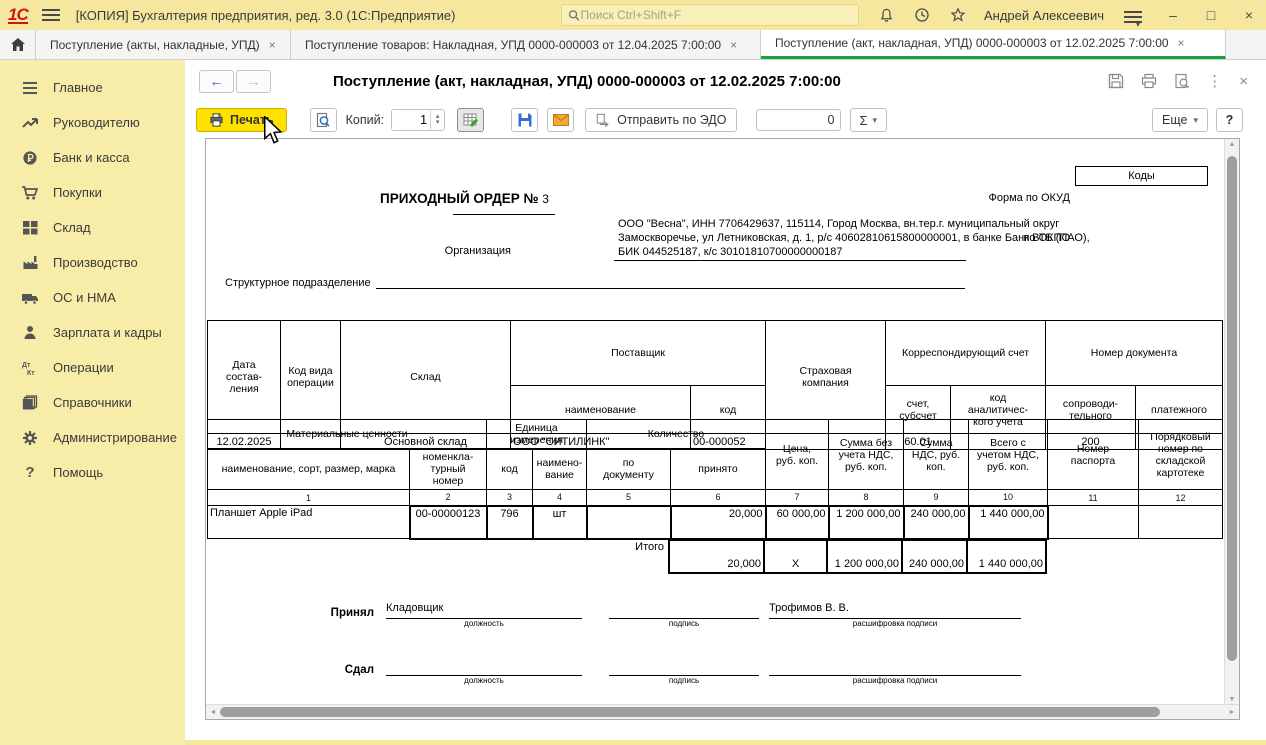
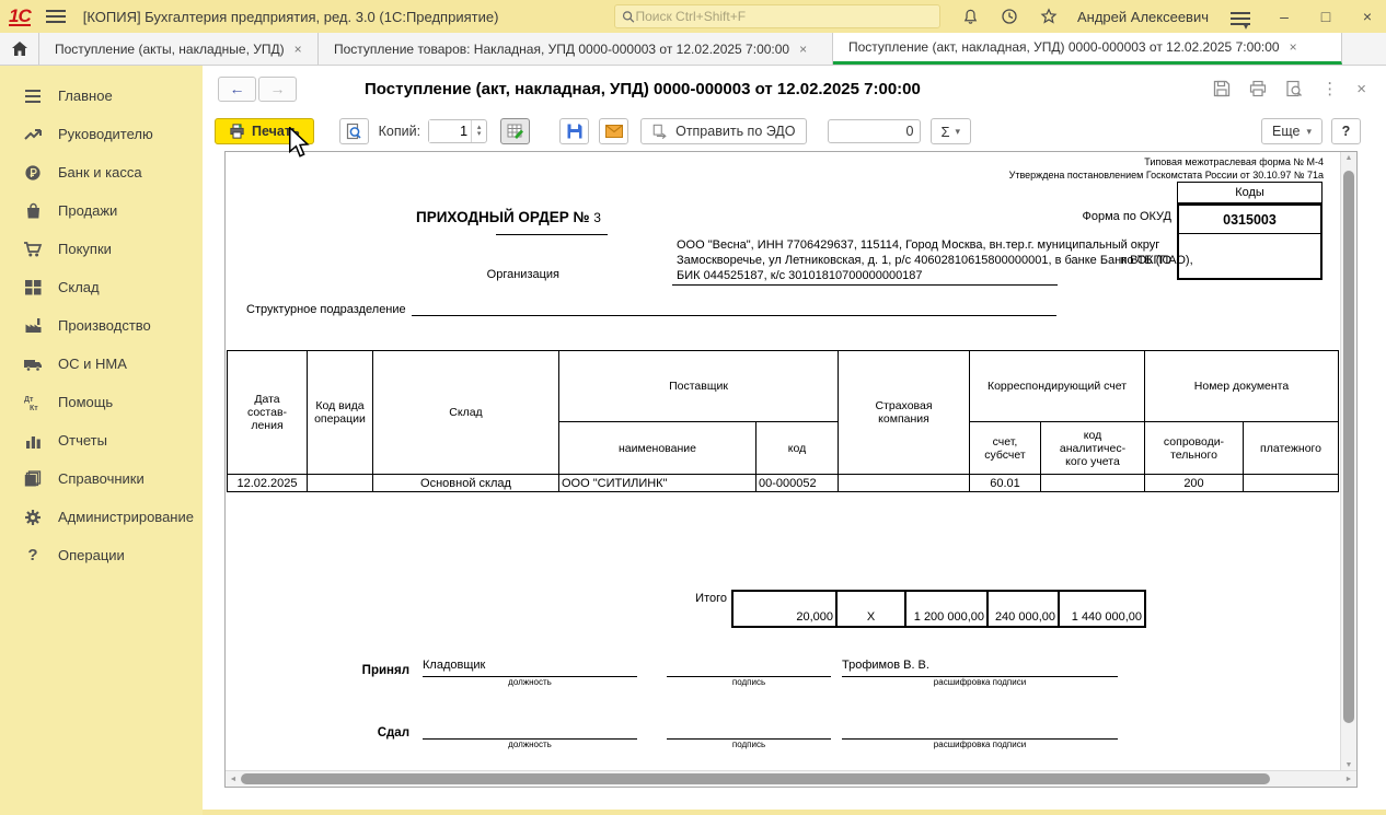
  1С
  [КОПИЯ] Бухгалтерия предприятия, ред. 3.0 (1С:Предприятие)
  Поиск Ctrl+Shift+F
  Андрей Алексеевич
  ▾
  –
  □
  ×
  Поступление (акты, накладные, УПД)
  ×
- Поступление товаров: Накладная, УПД 0000-000003 от 12.04.2025 7:00:00
+ Поступление товаров: Накладная, УПД 0000-000003 от 12.02.2025 7:00:00
  ×
  Поступление (акт, накладная, УПД) 0000-000003 от 12.02.2025 7:00:00
  ×
  Главное
  Руководителю
  Банк и касса
+ Продажи
  Покупки
  Склад
  Производство
  ОС и НМА
- Зарплата и кадры
- Операции
+ Помощь
+ Отчеты
  Справочники
  Администрирование
  ?
- Помощь
+ Операции
  ←
  →
  Поступление (акт, накладная, УПД) 0000-000003 от 12.02.2025 7:00:00
  ⋮
  ×
  Печать
  Копий:
  1
  Отправить по ЭДО
  0
  Σ
  ▾
  Еще
  ▾
  ?
+ Типовая межотраслевая форма № М-4
+ Утверждена постановлением Госкомстата России от 30.10.97 № 71а
  Коды
+ 0315003
  Форма по ОКУД
  по ОКПО
  ПРИХОДНЫЙ ОРДЕР № 3
  ООО "Весна", ИНН 7706429637, 115114, Город Москва, вн.тер.г. муниципальный округ
  Замоскворечье, ул Летниковская, д. 1, р/с 40602810615800000001, в банке Банк ВТБ (ПАО),
  БИК 044525187, к/с 30101810700000000187
  Организация
  Структурное подразделение
  Дата состав- ления	Код вида операции	Склад	Поставщик	Страховая компания	Корреспондирующий счет	Номер документа
  наименование	код	счет, субсчет	код аналитичес- кого учета	сопроводи- тельного	платежного
  12.02.2025		Основной склад	ООО "СИТИЛИНК"	00-000052		60.01		200
- Материальные ценности	Единица измерения	Количество	Цена, руб. коп.	Сумма без учета НДС, руб. коп.	Сумма НДС, руб. коп.	Всего с учетом НДС, руб. коп.	Номер паспорта	Порядковый номер по складской картотеке
- наименование, сорт, размер, марка	номенкла- турный номер	код	наимено- вание	по документу	принято
- 1	2	3	4	5	6	7	8	9	10	11	12
- Планшет Apple iPad	00-00000123	796	шт		20,000	60 000,00	1 200 000,00	240 000,00	1 440 000,00
  Итого
  20,000	X	1 200 000,00	240 000,00	1 440 000,00
  Принял
  Кладовщик
  должность
  подпись
  Трофимов В. В.
  расшифровка подписи
  Сдал
  должность
  подпись
  расшифровка подписи
